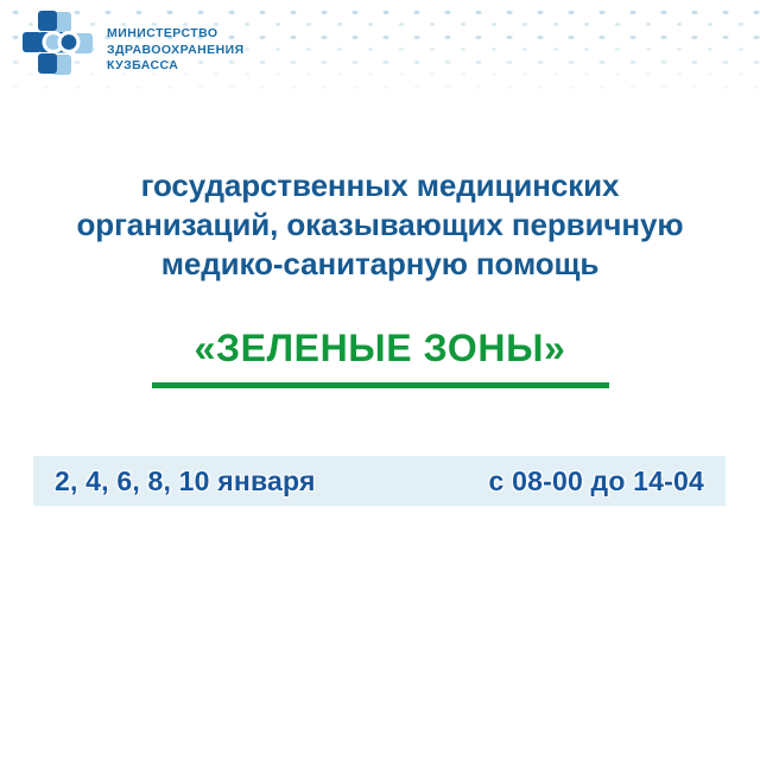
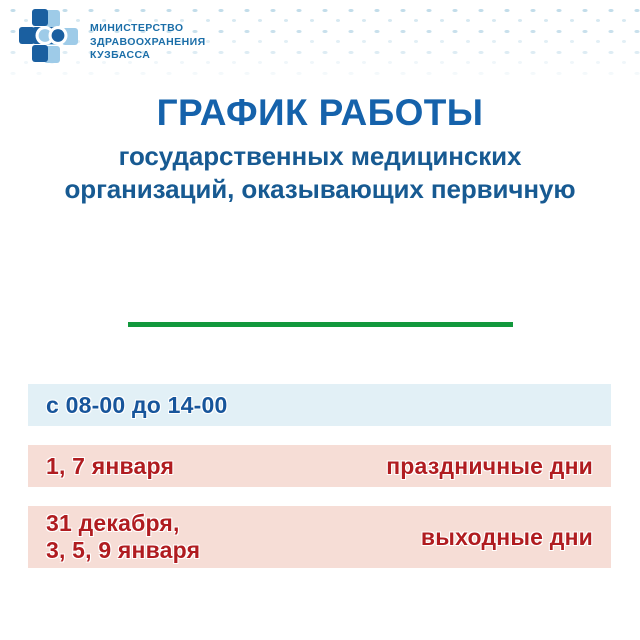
  МИНИСТЕРСТВО
  ЗДРАВООХРАНЕНИЯ
  КУЗБАССА
+ ГРАФИК РАБОТЫ
  государственных медицинских
  организаций, оказывающих первичную
- медико-санитарную помощь
- «ЗЕЛЕНЫЕ ЗОНЫ»
- 2, 4, 6, 8, 10 января
- с 08-00 до 14-04
+ с 08-00 до 14-00
+ 1, 7 января
+ праздничные дни
+ 31 декабря,
+ 3, 5, 9 января
+ выходные дни
